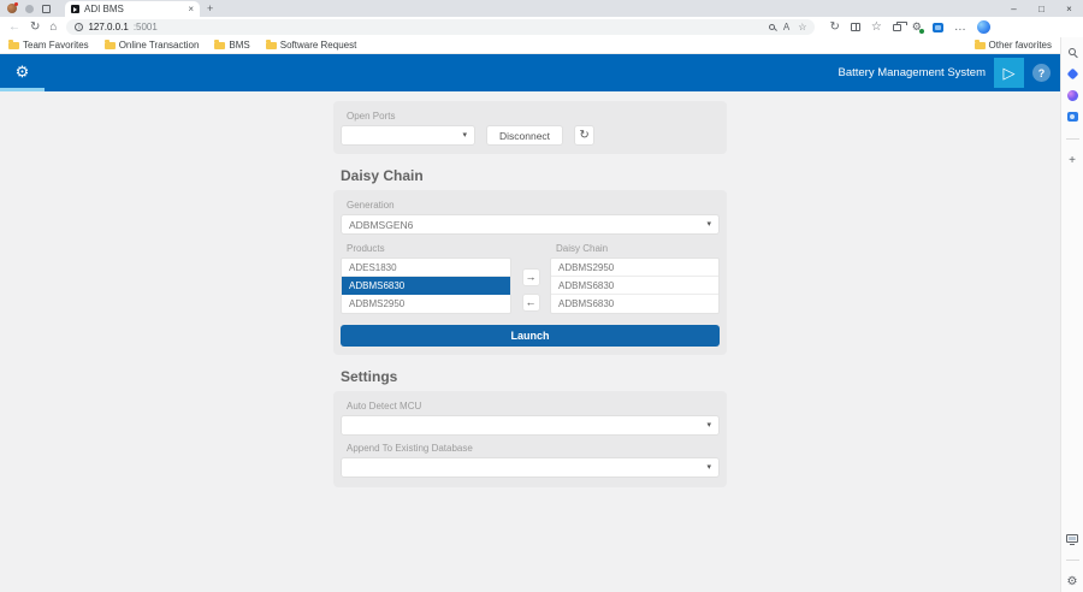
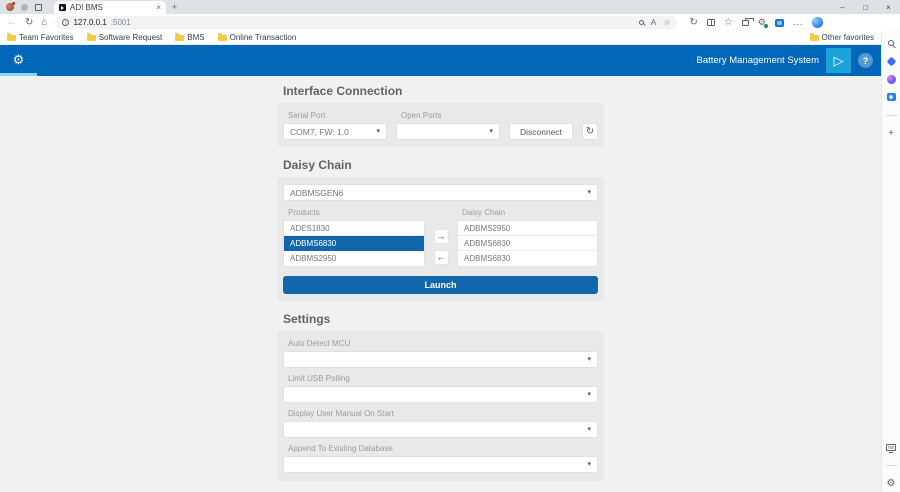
  ADI BMS
  ×
  +
  –
  □
  ×
  ←
  ↻
  ⌂
  127.0.0.1
  :5001
  A
  ☆
  ↻
  ☆
  ⚙
  …
  Team Favorites
- Online Transaction
+ Software Request
  BMS
- Software Request
+ Online Transaction
  Other favorites
  +
  ⚙
  ⚙
  Battery Management System
  ▷
  ?
+ Interface Connection
+ Serial Port
+ COM7, FW: 1.0
  Open Ports
  Disconnect
  ↻
  Daisy Chain
- Generation
  ADBMSGEN6
  Products
  ADES1830
  ADBMS6830
  ADBMS2950
  →
  ←
  Daisy Chain
  ADBMS2950
  ADBMS6830
  ADBMS6830
  Launch
  Settings
  Auto Detect MCU
+ Limit USB Polling
+ Display User Manual On Start
  Append To Existing Database
